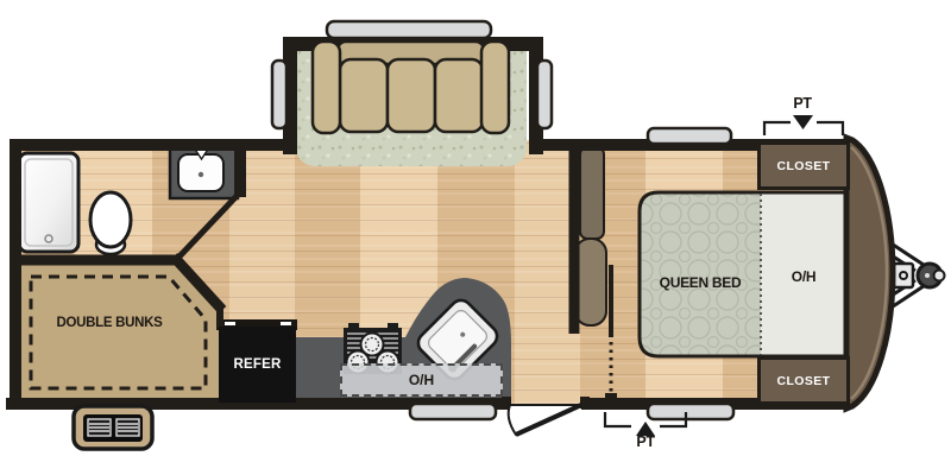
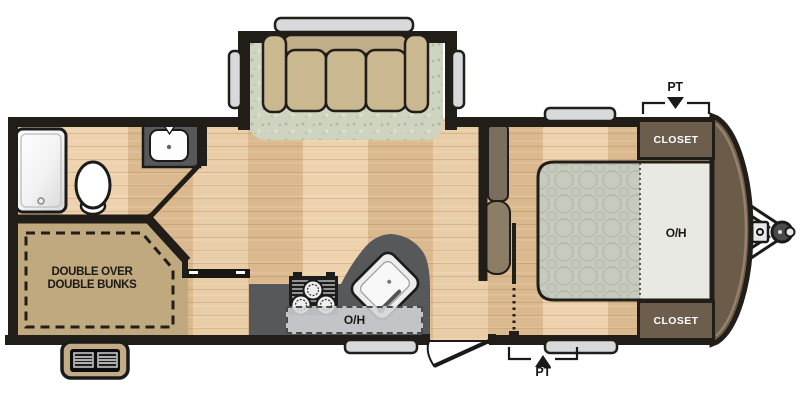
  CLOSET
  CLOSET
- REFER
  O/H
+ DOUBLE OVER
  DOUBLE BUNKS
- QUEEN BED
  O/H
  PT
  PT
